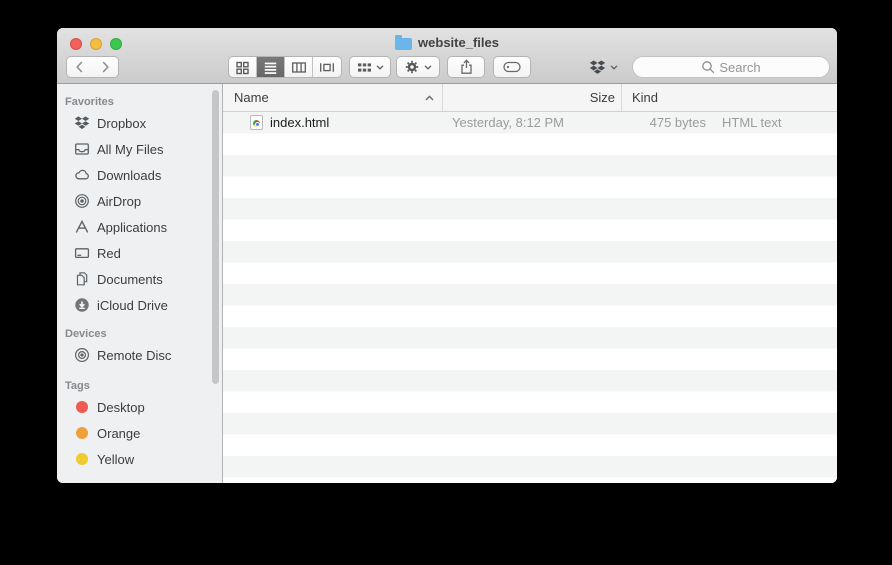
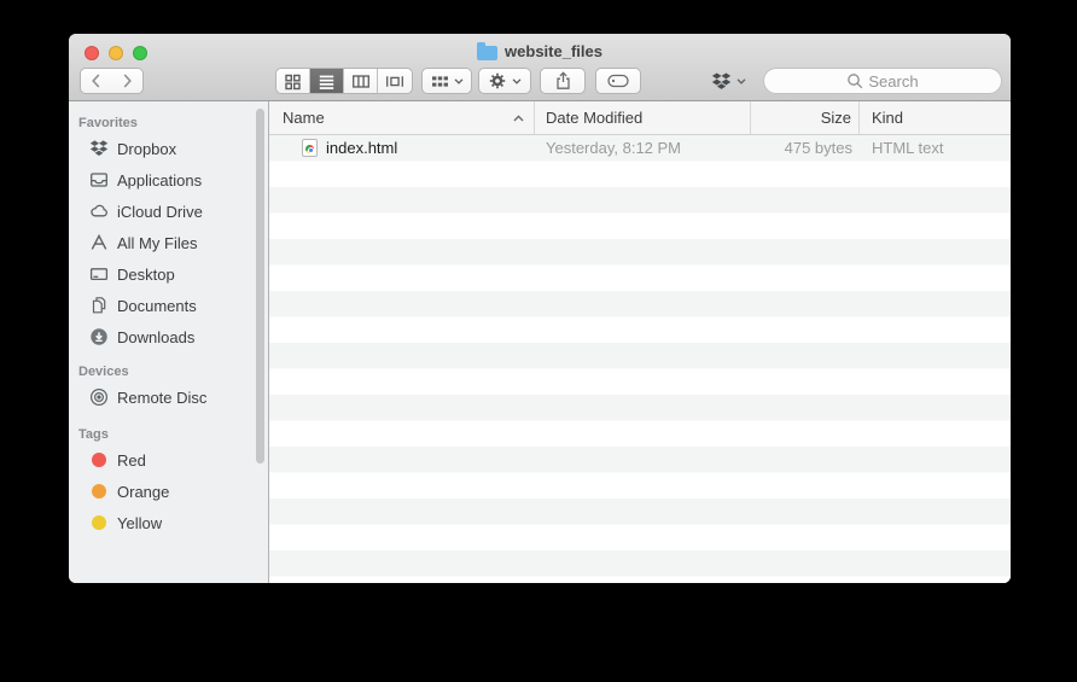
  website_files
  Search
  Favorites
  Dropbox
- All My Files
+ Applications
- Downloads
+ iCloud Drive
- AirDrop
- Applications
+ All My Files
- Red
+ Desktop
  Documents
- iCloud Drive
+ Downloads
  Devices
  Remote Disc
  Tags
- Desktop
+ Red
  Orange
  Yellow
  Name
+ Date Modified
  Size
  Kind
  index.html
  Yesterday, 8:12 PM
  475 bytes
  HTML text
